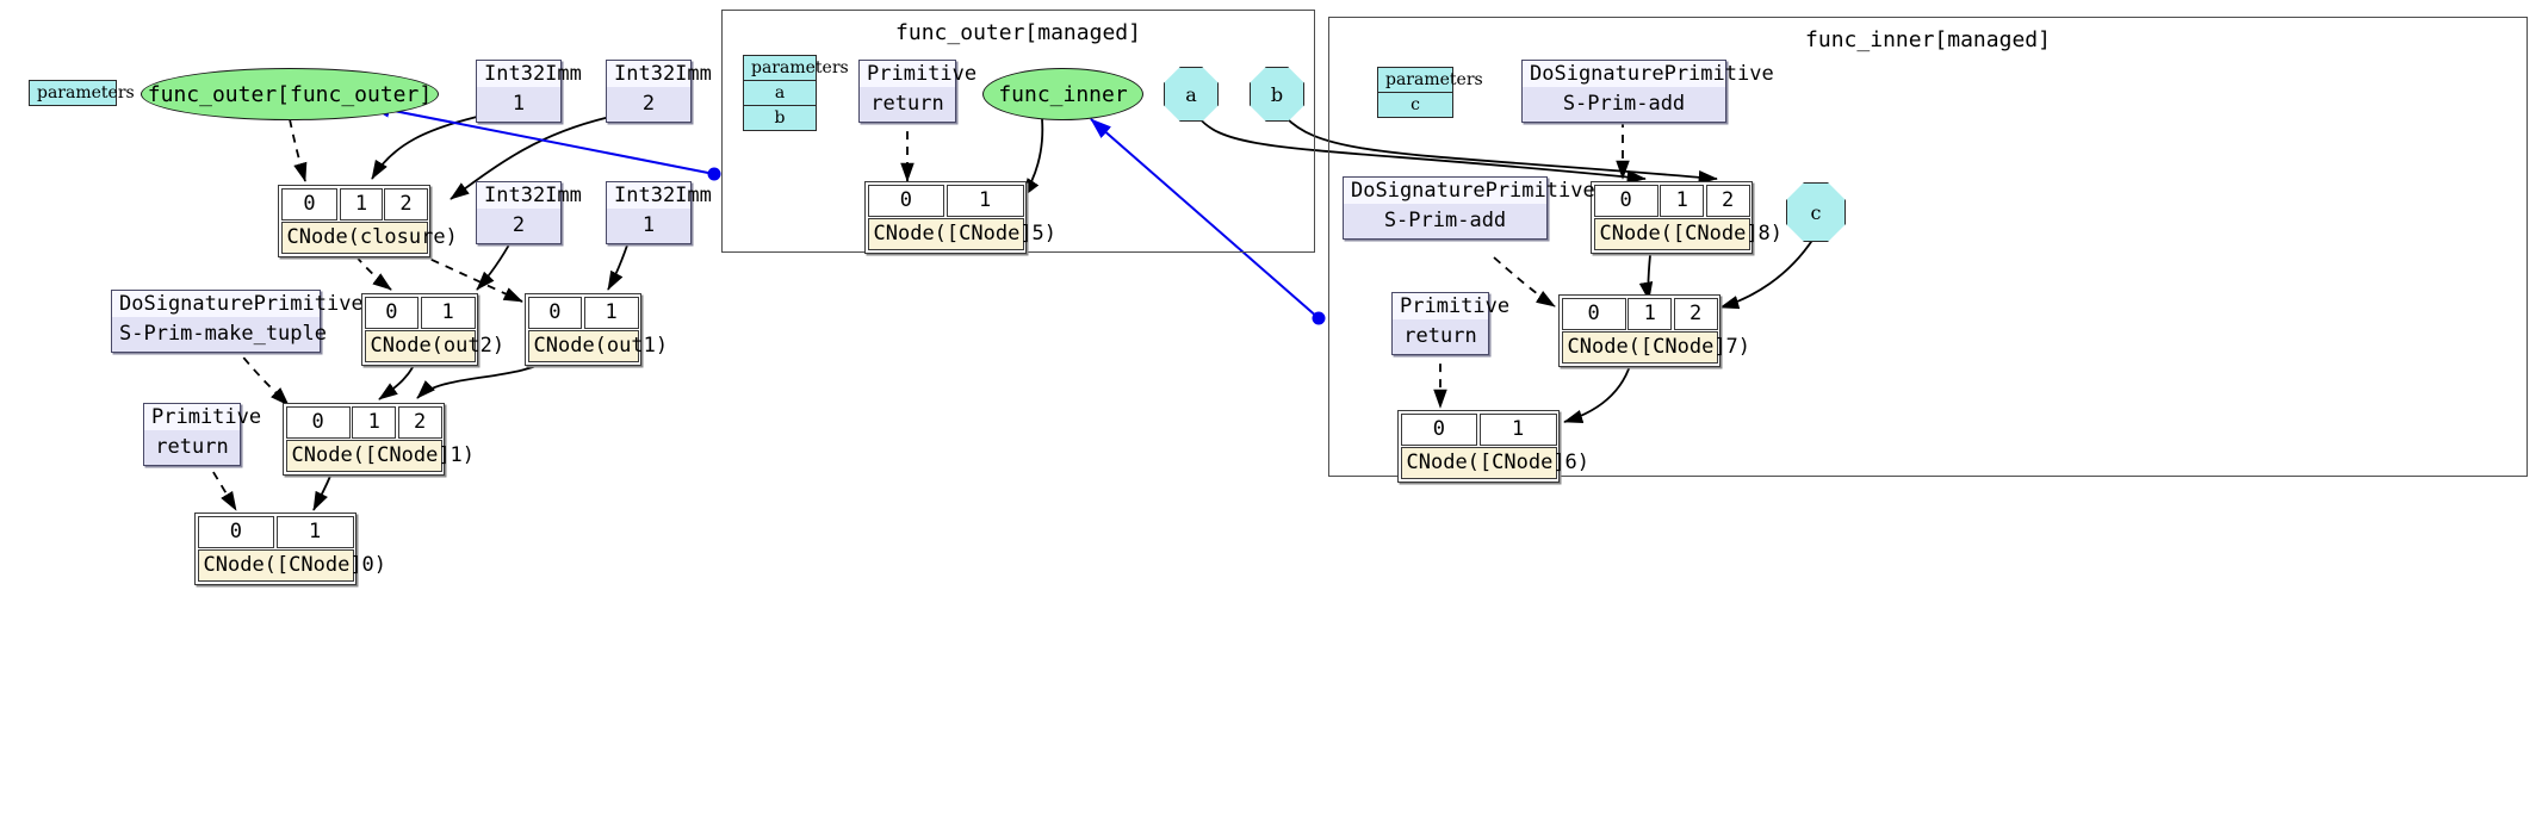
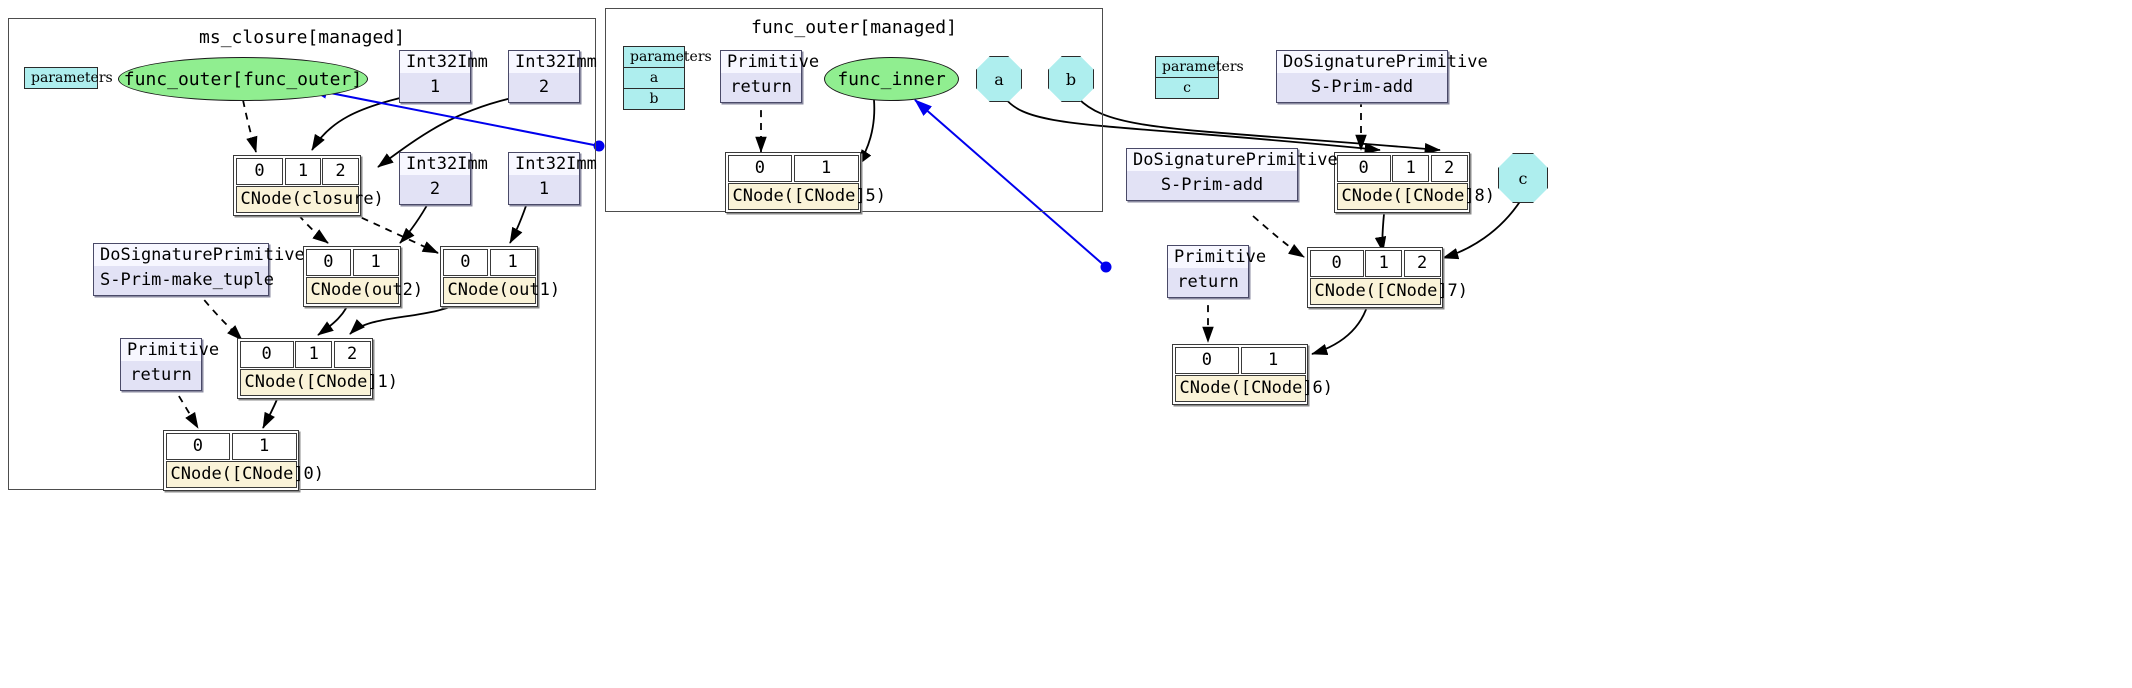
+ ms_closure[managed]
  parameters
  func_outer[func_outer]
  Int32Imm
  1
  Int32Imm
  2
  0
  1
  2
  CNode(closure)
  Int32Imm
  2
  Int32Imm
  1
  DoSignaturePrimitive
  S-Prim-make_tuple
  0
  1
  CNode(out2)
  0
  1
  CNode(out1)
  Primitive
  return
  0
  1
  2
  CNode([CNode]1)
  0
  1
  CNode([CNode]0)
  func_outer[managed]
  parameters
  a
  b
  Primitive
  return
  func_inner
  0
  1
  CNode([CNode]5)
  a
  b
- func_inner[managed]
  parameters
  c
  DoSignaturePrimitive
  S-Prim-add
  0
  1
  2
  CNode([CNode]8)
  c
  DoSignaturePrimitive
  S-Prim-add
  Primitive
  return
  0
  1
  2
  CNode([CNode]7)
  0
  1
  CNode([CNode]6)
